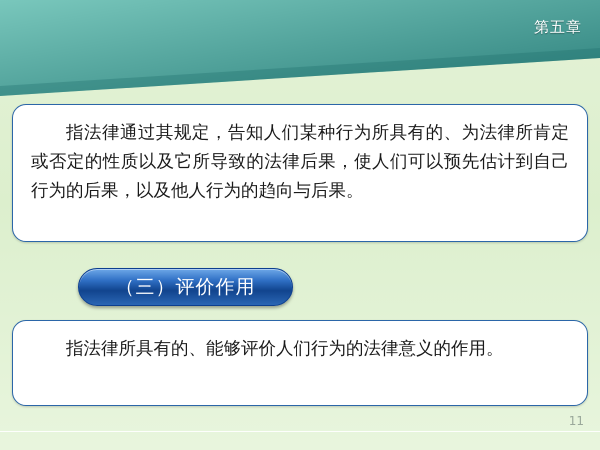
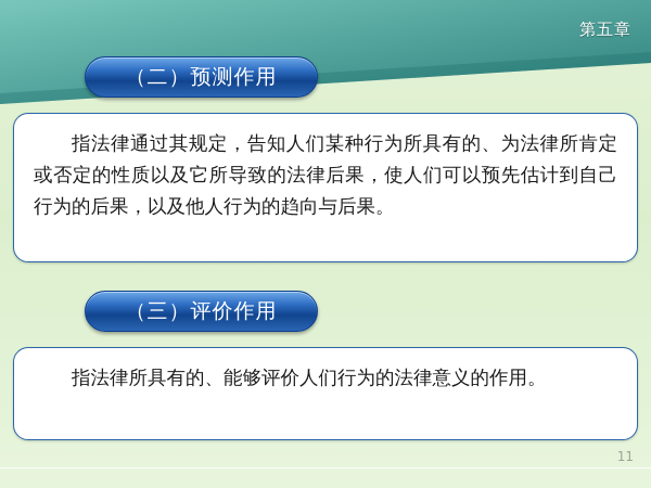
  第五章
+ （二）预测作用
  指法律通过其规定，告知人们某种行为所具有的、为法律所肯定或否定的性质以及它所导致的法律后果，使人们可以预先估计到自己行为的后果，以及他人行为的趋向与后果。
  （三）评价作用
  指法律所具有的、能够评价人们行为的法律意义的作用。
  11
